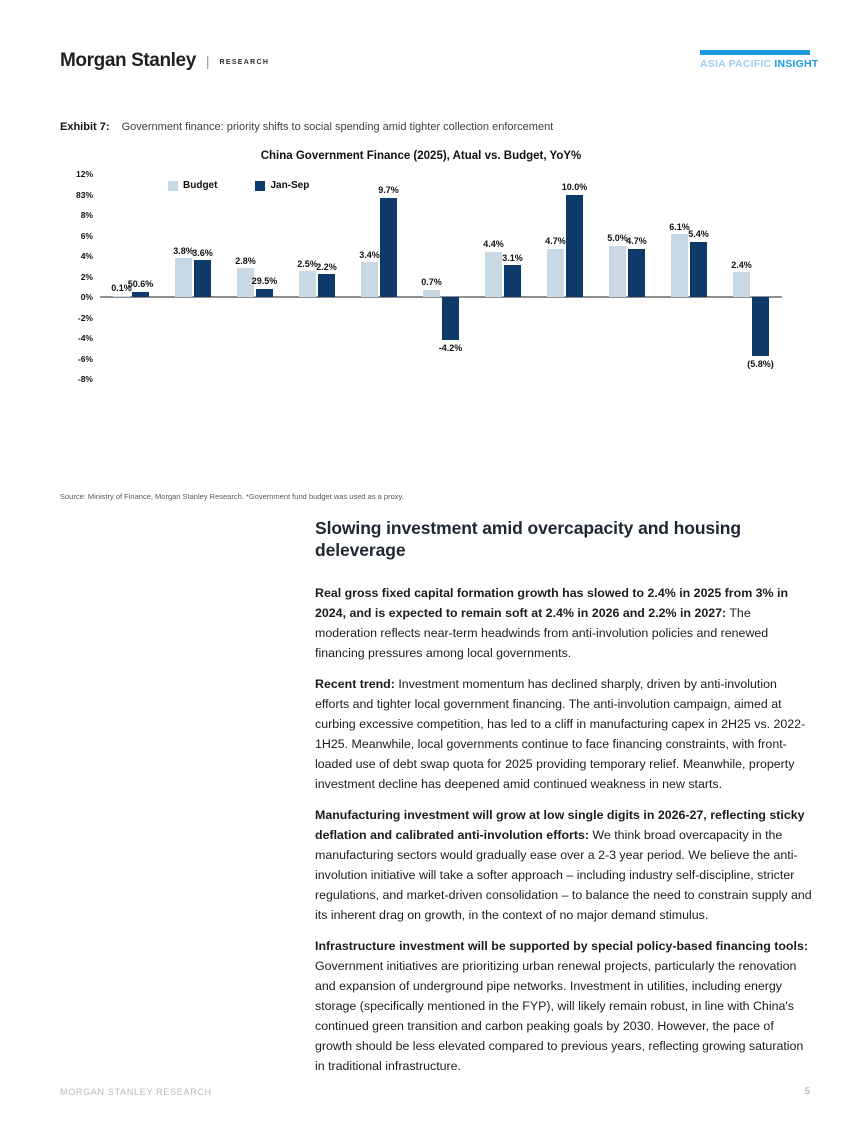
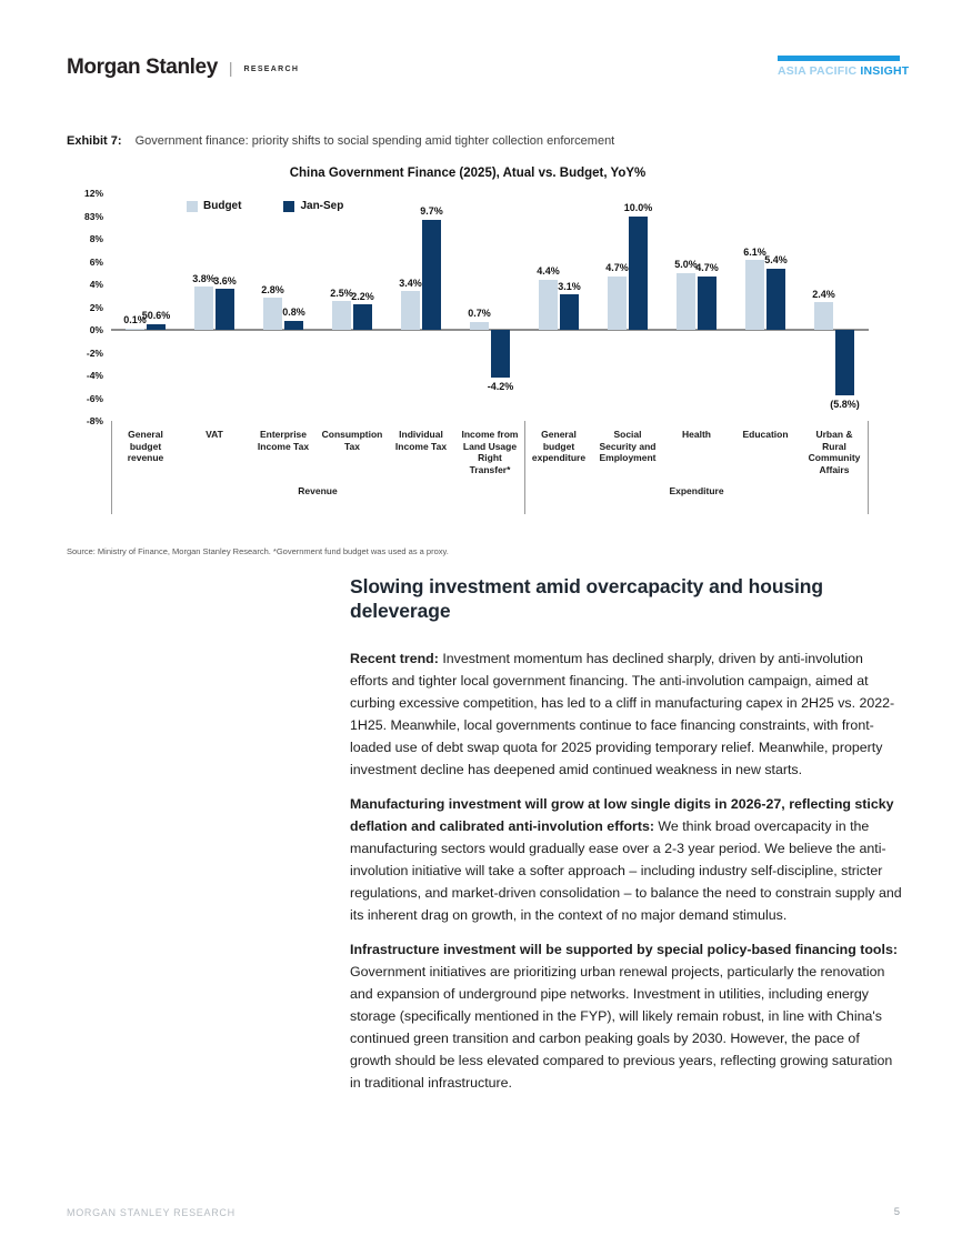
  Morgan Stanley
  |
  ASIA PACIFIC INSIGHT
  Exhibit 7: Government finance: priority shifts to social spending amid tighter collection enforcement
  China Government Finance (2025), Atual vs. Budget, YoY%
  12%
  83%
  8%
  6%
  4%
  2%
  0%
  -2%
  -4%
  -6%
  -8%
  Budget
  Jan-Sep
  0.1%
  3.8%
  2.8%
  2.5%
  3.4%
  0.7%
  4.4%
  4.7%
  5.0%
  6.1%
  2.4%
  50.6%
  3.6%
- 29.5%
+ 0.8%
  2.2%
  9.7%
  -4.2%
  3.1%
  10.0%
  4.7%
  5.4%
  (5.8%)
+ General budget revenue
+ VAT
+ Enterprise Income Tax
+ Consumption Tax
+ Individual Income Tax
+ Income from Land Usage Right Transfer*
+ General budget expenditure
+ Social Security and Employment
+ Health
+ Education
+ Urban & Rural Community Affairs
+ Revenue
+ Expenditure
  Source: Ministry of Finance, Morgan Stanley Research. *Government fund budget was used as a proxy.
  Slowing investment amid overcapacity and housing deleverage
- Real gross fixed capital formation growth has slowed to 2.4% in 2025 from 3% in 2024, and is expected to remain soft at 2.4% in 2026 and 2.2% in 2027: The moderation reflects near-term headwinds from anti-involution policies and renewed financing pressures among local governments.
  Recent trend: Investment momentum has declined sharply, driven by anti-involution efforts and tighter local government financing. The anti-involution campaign, aimed at curbing excessive competition, has led to a cliff in manufacturing capex in 2H25 vs. 2022-1H25. Meanwhile, local governments continue to face financing constraints, with front-loaded use of debt swap quota for 2025 providing temporary relief. Meanwhile, property investment decline has deepened amid continued weakness in new starts.
  Manufacturing investment will grow at low single digits in 2026-27, reflecting sticky deflation and calibrated anti-involution efforts: We think broad overcapacity in the manufacturing sectors would gradually ease over a 2-3 year period. We believe the anti-involution initiative will take a softer approach – including industry self-discipline, stricter regulations, and market-driven consolidation – to balance the need to constrain supply and its inherent drag on growth, in the context of no major demand stimulus.
  Infrastructure investment will be supported by special policy-based financing tools: Government initiatives are prioritizing urban renewal projects, particularly the renovation and expansion of underground pipe networks. Investment in utilities, including energy storage (specifically mentioned in the FYP), will likely remain robust, in line with China's continued green transition and carbon peaking goals by 2030. However, the pace of growth should be less elevated compared to previous years, reflecting growing saturation in traditional infrastructure.
  MORGAN STANLEY RESEARCH
  5
